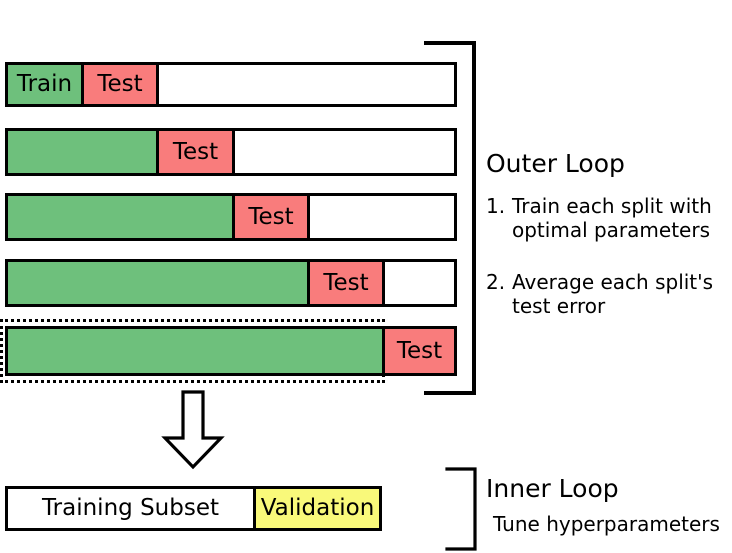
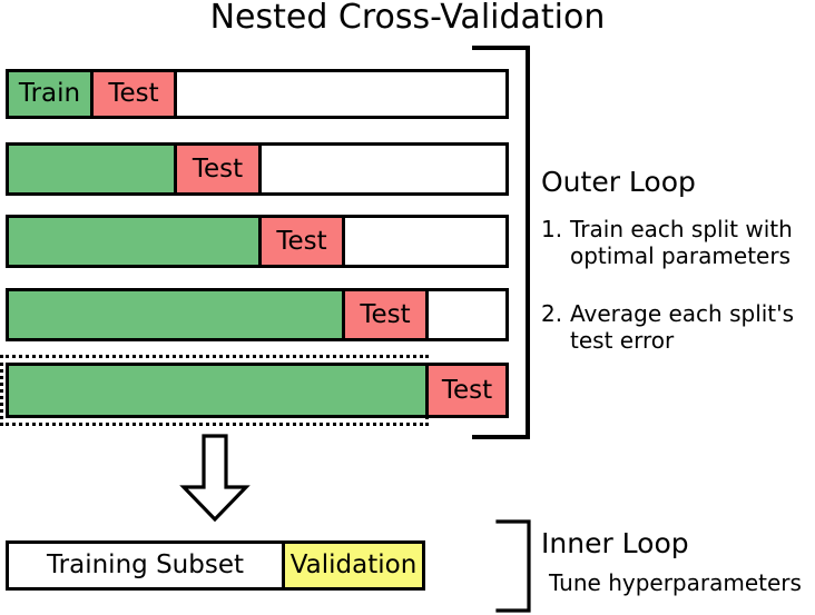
+ Nested Cross-Validation
  Train
  Test
  Test
  Test
  Test
  Test
  Outer Loop
  1.
  Train each split with optimal parameters
  2.
  Average each split's test error
  Training Subset
  Validation
  Inner Loop
  Tune hyperparameters
